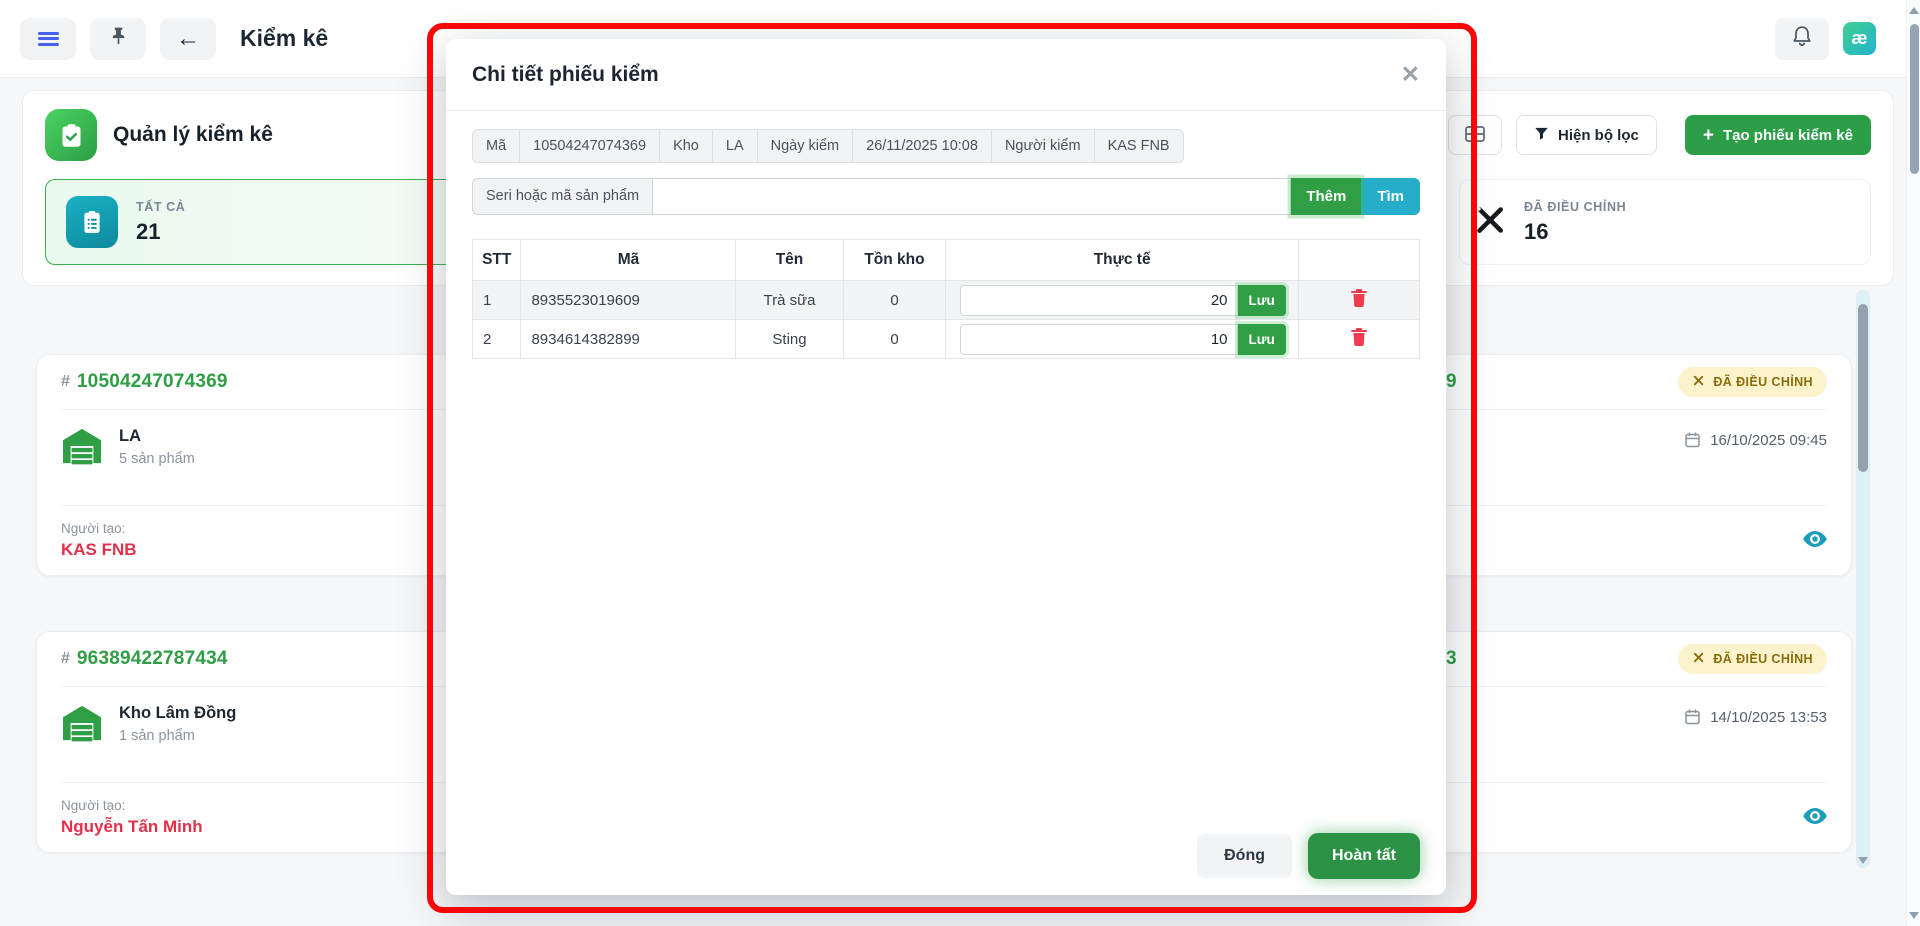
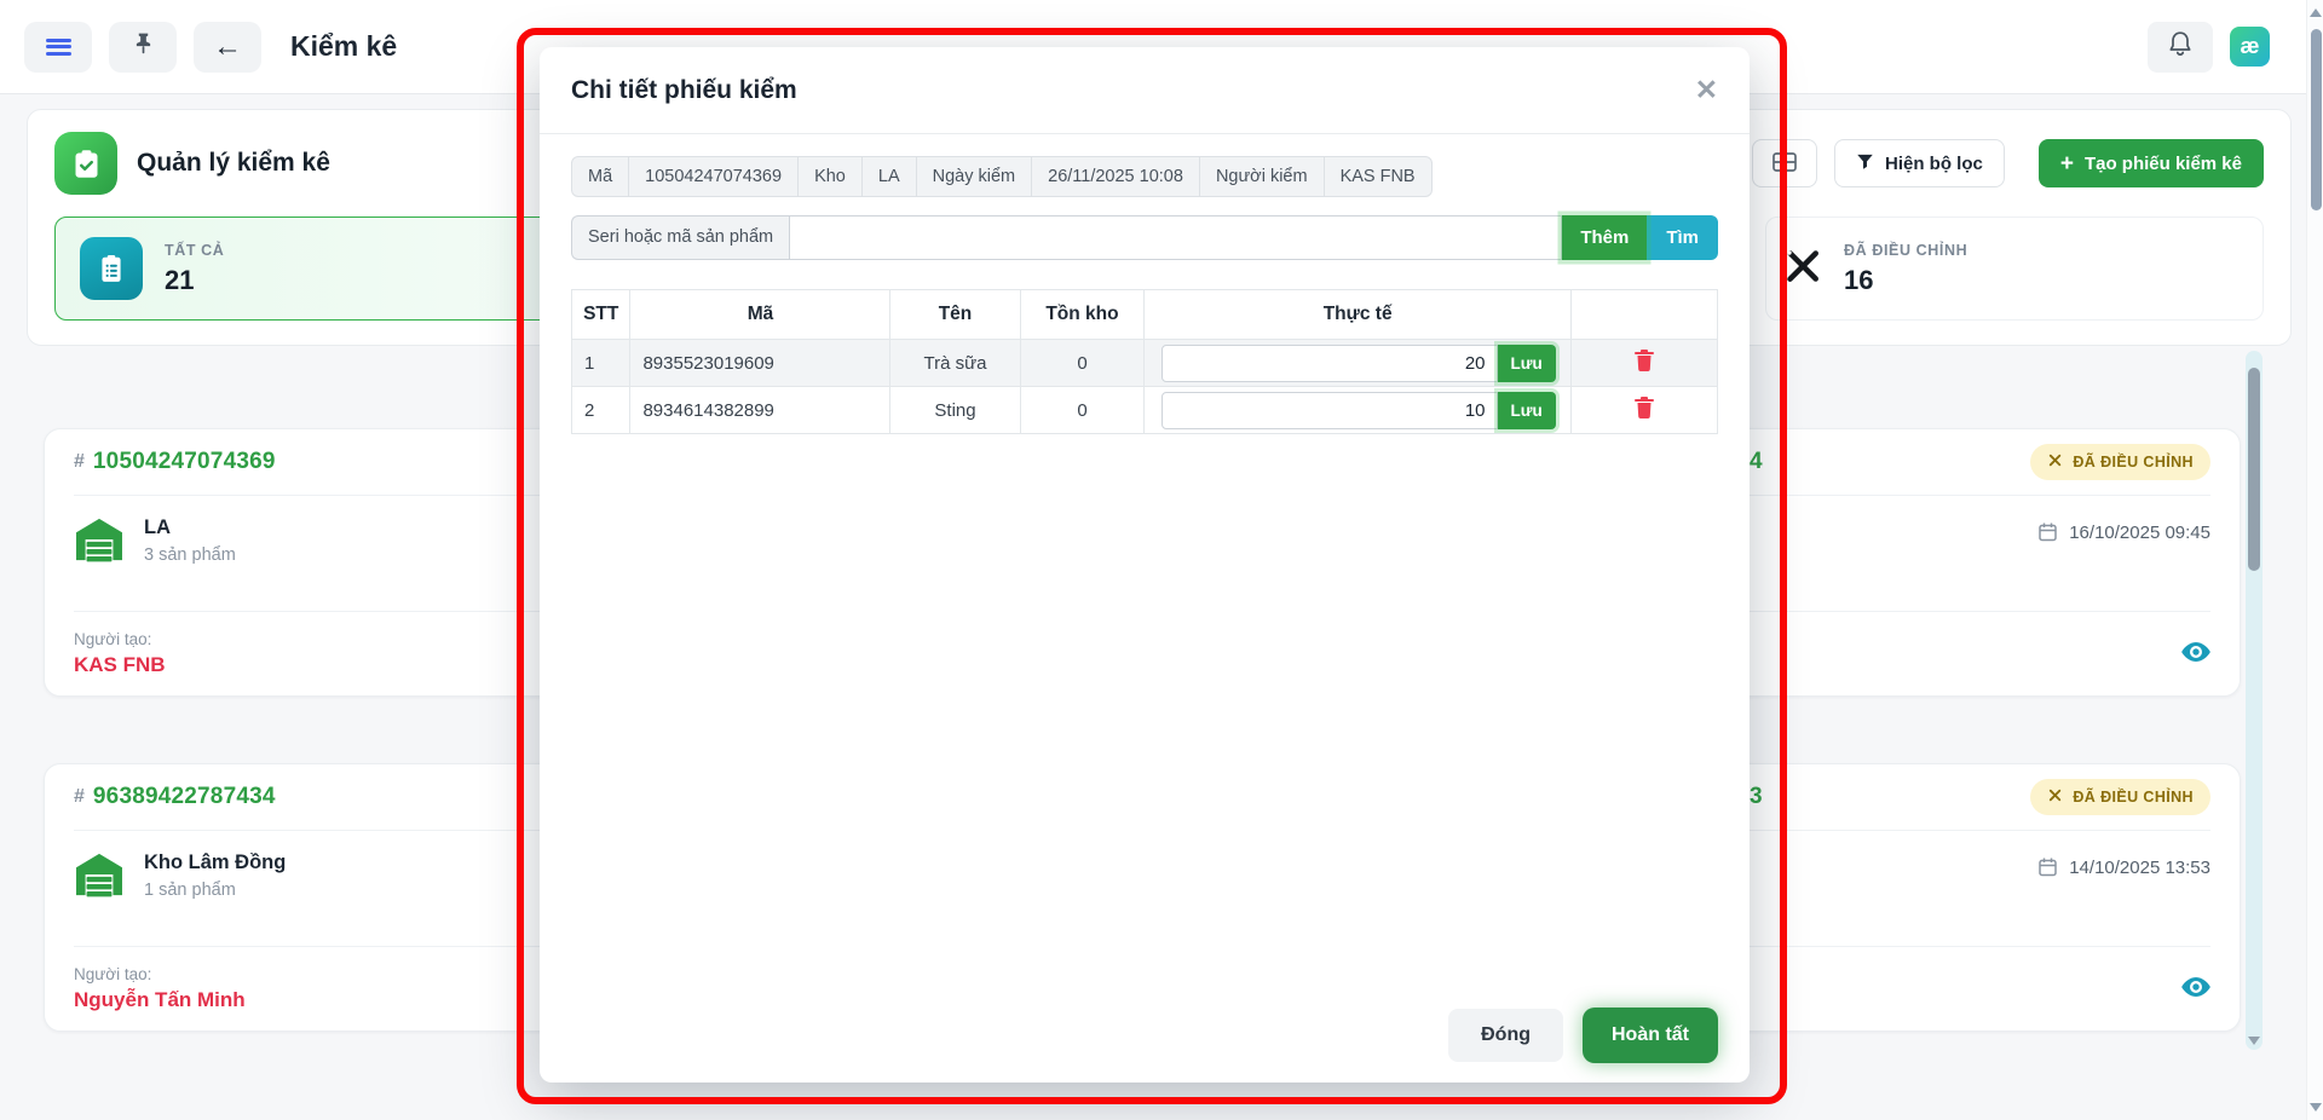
  ←
  Kiểm kê
  æ
  Quản lý kiểm kê
  Hiện bộ lọc
  +
  Tạo phiếu kiểm kê
  TẤT CẢ
  21
  ĐÃ ĐIỀU CHỈNH
  16
  #
  10504247074369
  LA
- 5 sản phẩm
+ 3 sản phẩm
  Người tạo:
  KAS FNB
- 9
+ 4
  ĐÃ ĐIỀU CHỈNH
  16/10/2025 09:45
  #
  96389422787434
  Kho Lâm Đồng
  1 sản phẩm
  Người tạo:
  Nguyễn Tấn Minh
  3
  ĐÃ ĐIỀU CHỈNH
  14/10/2025 13:53
  Chi tiết phiếu kiểm
  ✕
  Mã
  10504247074369
  Kho
  LA
  Ngày kiểm
  26/11/2025 10:08
  Người kiểm
  KAS FNB
  Seri hoặc mã sản phẩm
  Thêm
  Tìm
  STT	Mã	Tên	Tồn kho	Thực tế
  1	8935523019609	Trà sữa	0	20 Lưu
  2	8934614382899	Sting	0	10 Lưu
  Đóng
  Hoàn tất
